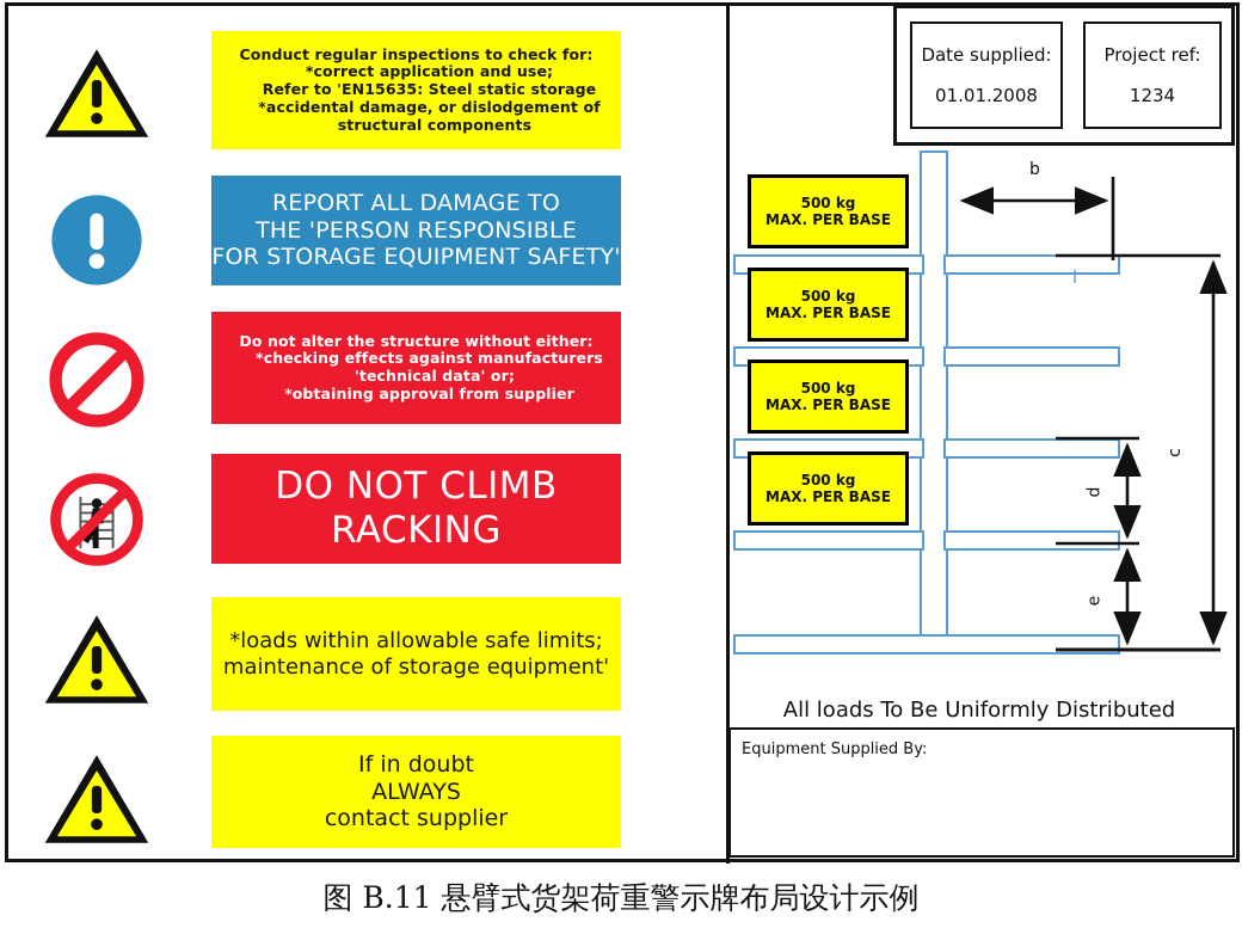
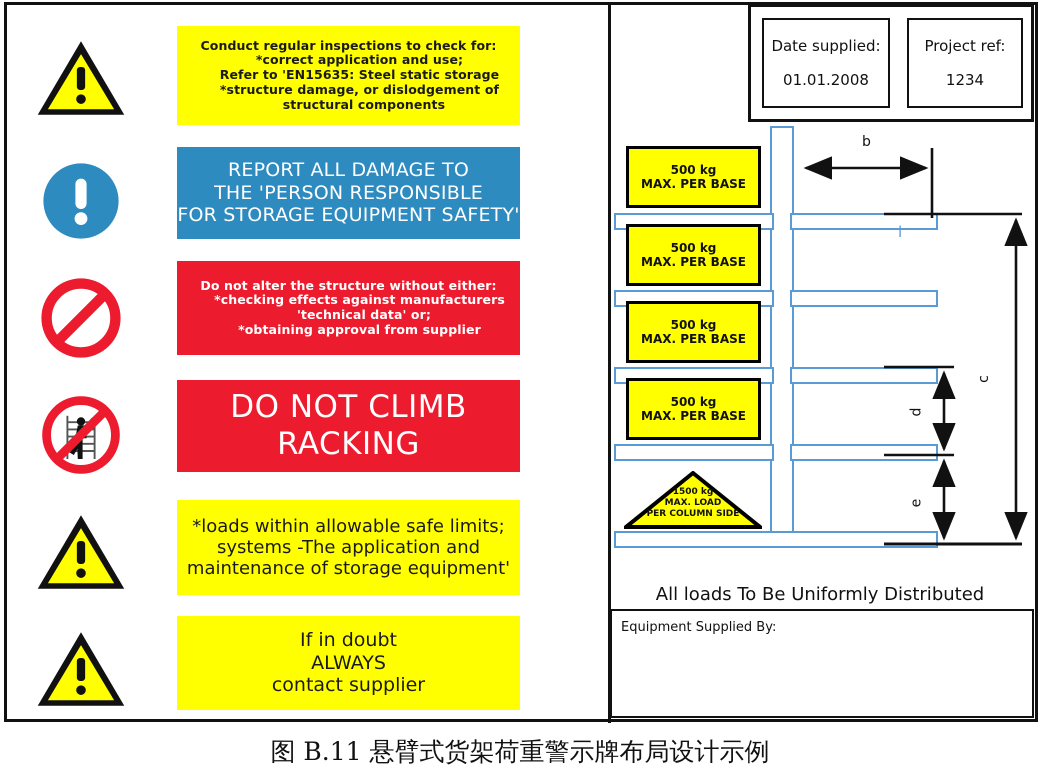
  Conduct regular inspections to check for:
  *correct application and use;
  Refer to 'EN15635: Steel static storage
- *accidental damage, or dislodgement of
+ *structure damage, or dislodgement of
  structural components
  REPORT ALL DAMAGE TO
  THE 'PERSON RESPONSIBLE
  FOR STORAGE EQUIPMENT SAFETY'
  Do not alter the structure without either:
  *checking effects against manufacturers
  'technical data' or;
  *obtaining approval from supplier
  DO NOT CLIMB
  RACKING
  *loads within allowable safe limits;
+ systems -The application and
  maintenance of storage equipment'
  If in doubt
  ALWAYS
  contact supplier
  Date supplied:
  01.01.2008
  Project ref:
  1234
  500 kg
  MAX. PER BASE
  500 kg
  MAX. PER BASE
  500 kg
  MAX. PER BASE
  500 kg
  MAX. PER BASE
+ 1500 kg
+ MAX. LOAD
+ PER COLUMN SIDE
  b
  l
  All loads To Be Uniformly Distributed
  Equipment Supplied By:
  图 B.11 悬臂式货架荷重警示牌布局设计示例
